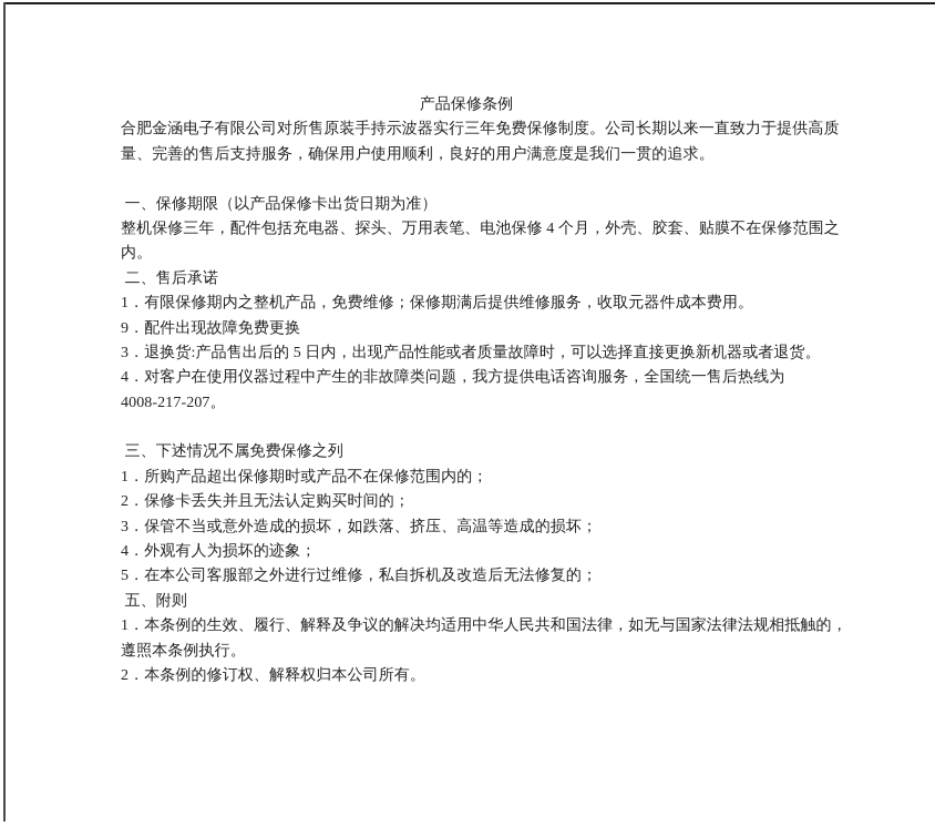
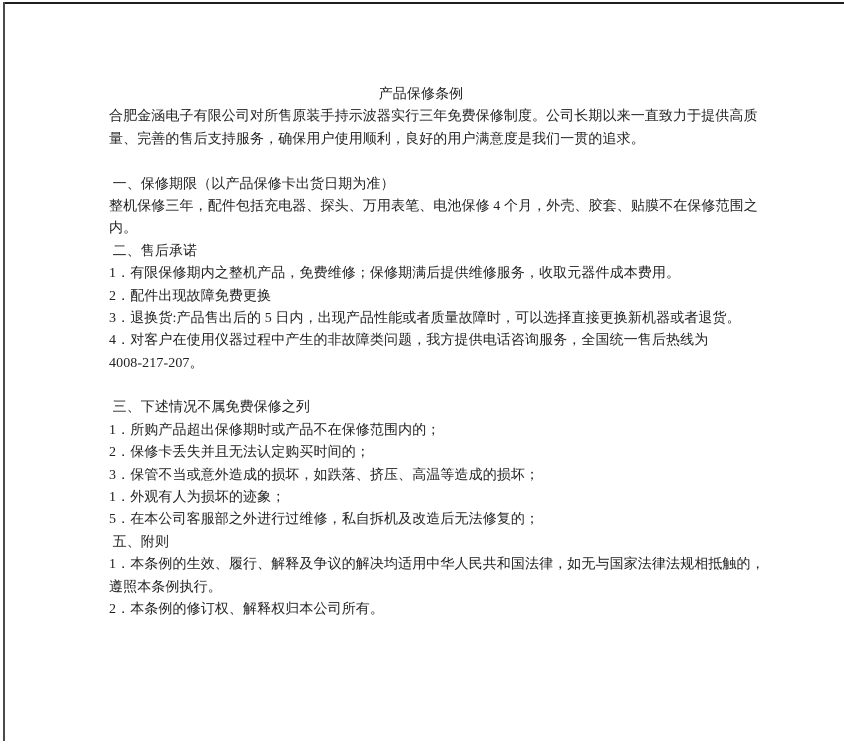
  产品保修条例
  合肥金涵电子有限公司对所售原装手持示波器实行三年免费保修制度。公司长期以来一直致力于提供高质
  量、完善的售后支持服务，确保用户使用顺利，良好的用户满意度是我们一贯的追求。
  一、保修期限（以产品保修卡出货日期为准）
  整机保修三年，配件包括充电器、探头、万用表笔、电池保修 4 个月，外壳、胶套、贴膜不在保修范围之
  内。
  二、售后承诺
  1．有限保修期内之整机产品，免费维修；保修期满后提供维修服务，收取元器件成本费用。
- 9．配件出现故障免费更换
+ 2．配件出现故障免费更换
  3．退换货:产品售出后的 5 日内，出现产品性能或者质量故障时，可以选择直接更换新机器或者退货。
  4．对客户在使用仪器过程中产生的非故障类问题，我方提供电话咨询服务，全国统一售后热线为
  4008-217-207。
  三、下述情况不属免费保修之列
  1．所购产品超出保修期时或产品不在保修范围内的；
  2．保修卡丢失并且无法认定购买时间的；
  3．保管不当或意外造成的损坏，如跌落、挤压、高温等造成的损坏；
- 4．外观有人为损坏的迹象；
+ 1．外观有人为损坏的迹象；
  5．在本公司客服部之外进行过维修，私自拆机及改造后无法修复的；
  五、附则
  1．本条例的生效、履行、解释及争议的解决均适用中华人民共和国法律，如无与国家法律法规相抵触的，
  遵照本条例执行。
  2．本条例的修订权、解释权归本公司所有。
